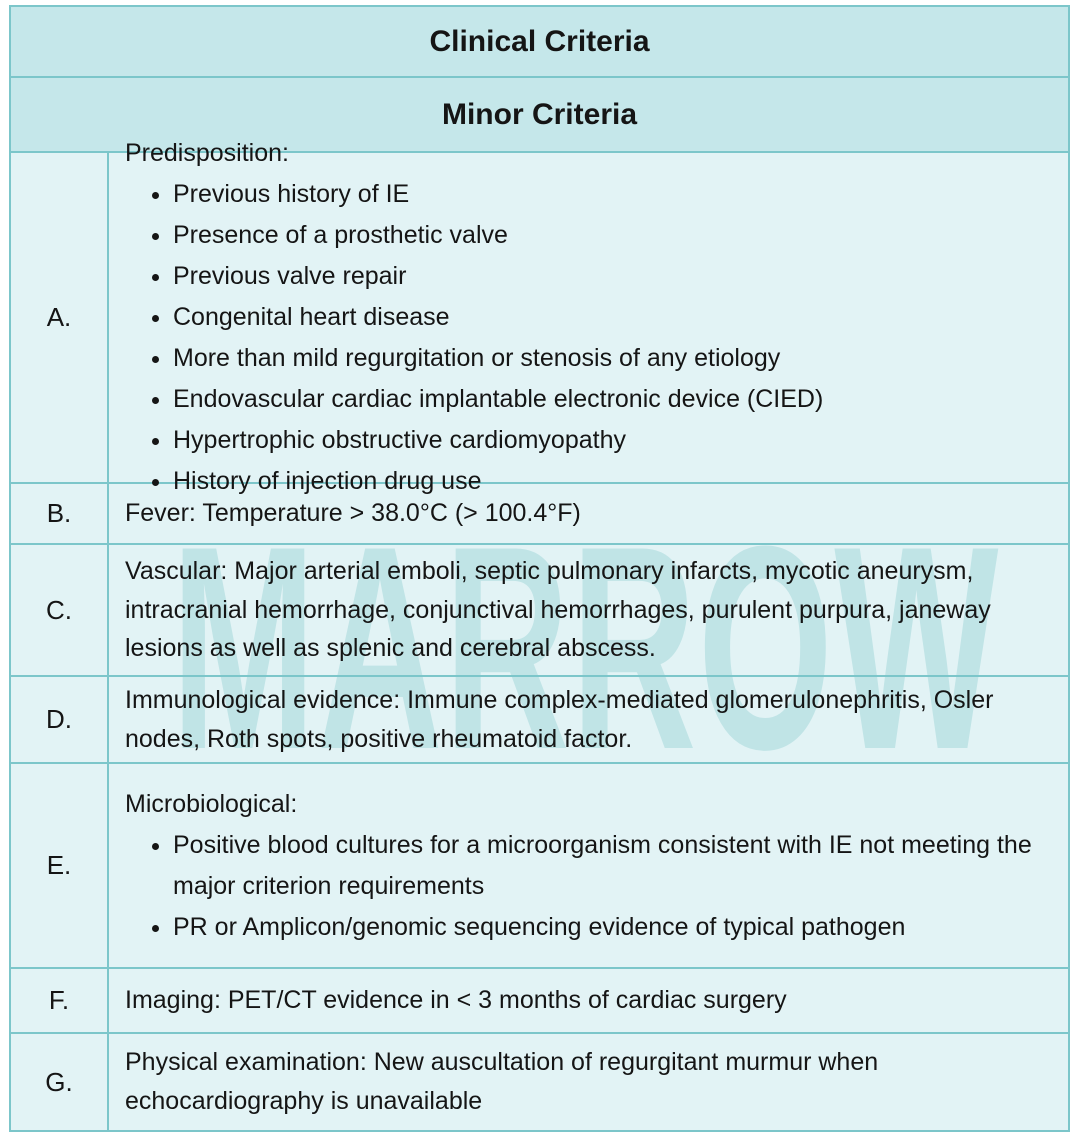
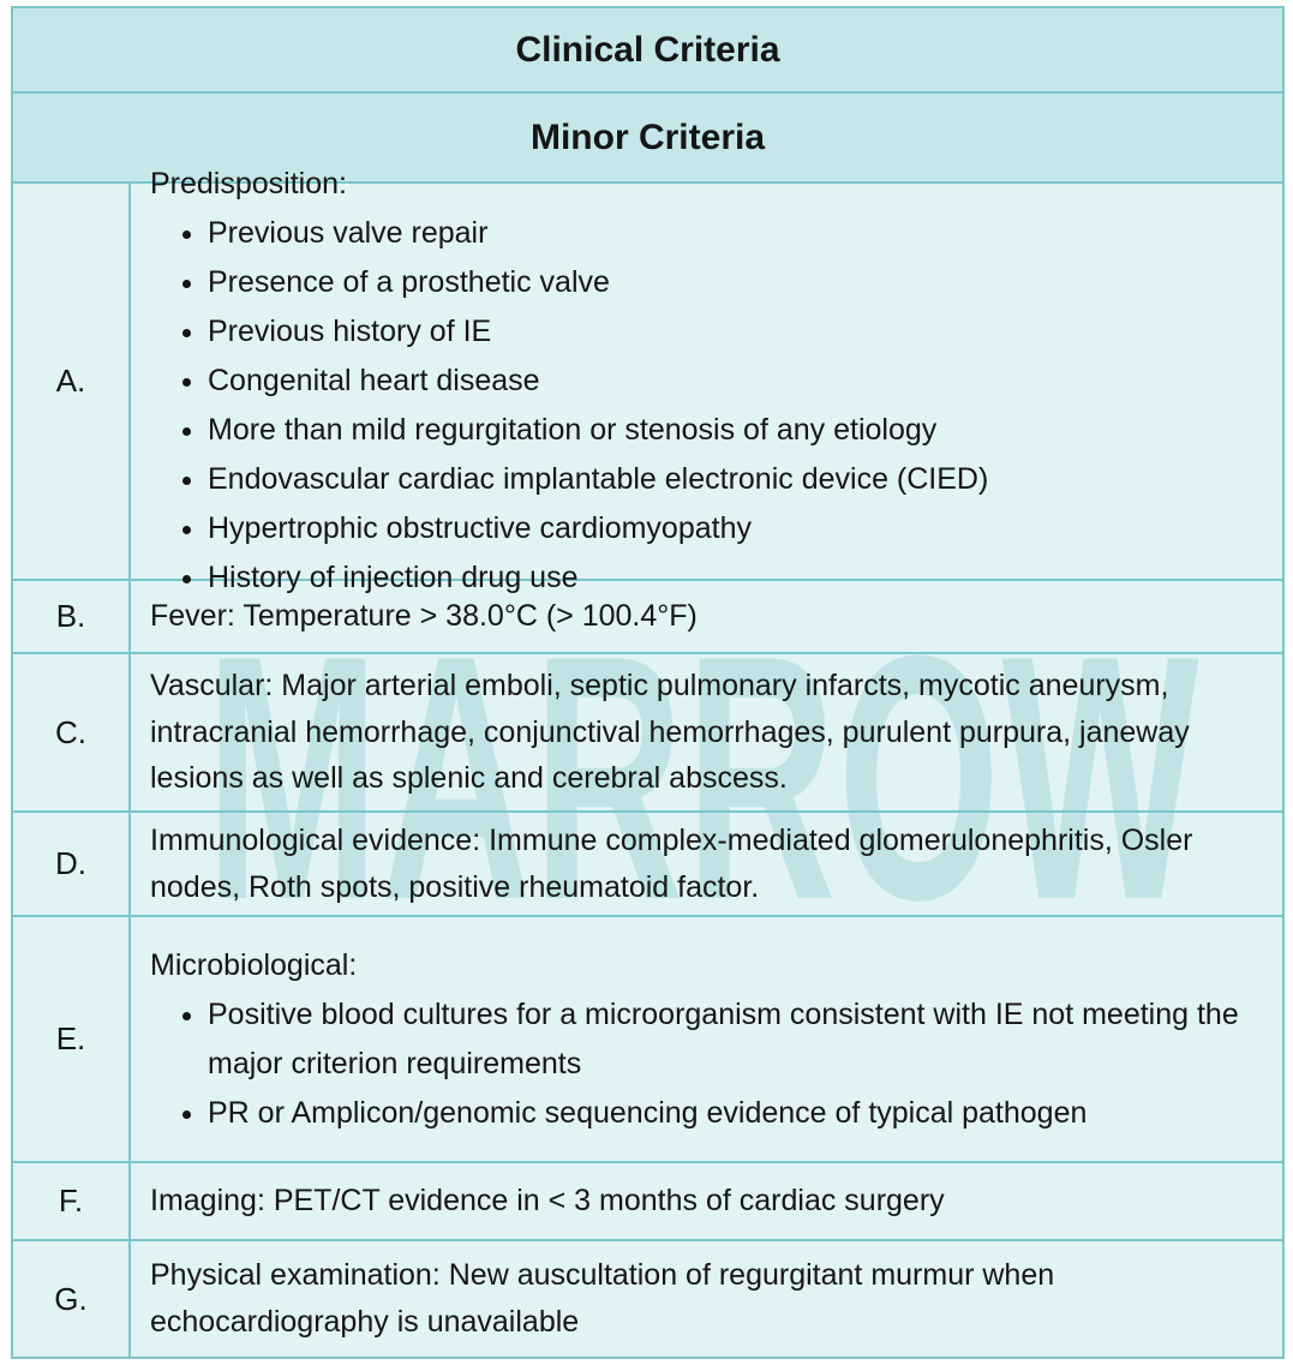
  Clinical Criteria
  Minor Criteria
  A.
  Predisposition:
- Previous history of IE
+ Previous valve repair
  Presence of a prosthetic valve
- Previous valve repair
+ Previous history of IE
  Congenital heart disease
  More than mild regurgitation or stenosis of any etiology
  Endovascular cardiac implantable electronic device (CIED)
  Hypertrophic obstructive cardiomyopathy
  History of injection drug use
  B.
  Fever: Temperature > 38.0°C (> 100.4°F)
  C.
  Vascular: Major arterial emboli, septic pulmonary infarcts, mycotic aneurysm, intracranial hemorrhage, conjunctival hemorrhages, purulent purpura, janeway lesions as well as splenic and cerebral abscess.
  D.
  Immunological evidence: Immune complex-mediated glomerulonephritis, Osler nodes, Roth spots, positive rheumatoid factor.
  E.
  Microbiological:
  Positive blood cultures for a microorganism consistent with IE not meeting the major criterion requirements
  PR or Amplicon/genomic sequencing evidence of typical pathogen
  F.
  Imaging: PET/CT evidence in < 3 months of cardiac surgery
  G.
  Physical examination: New auscultation of regurgitant murmur when echocardiography is unavailable
  MARROW
